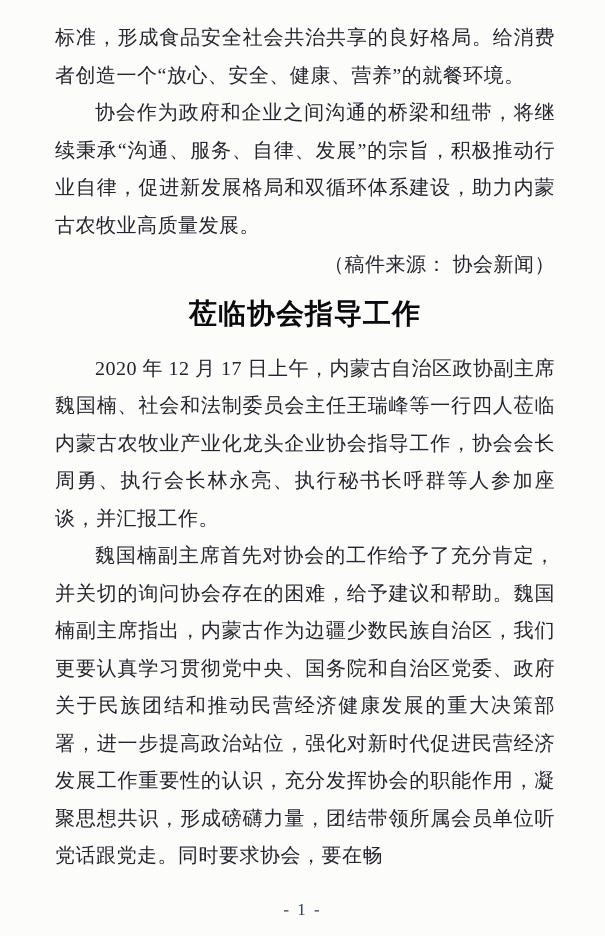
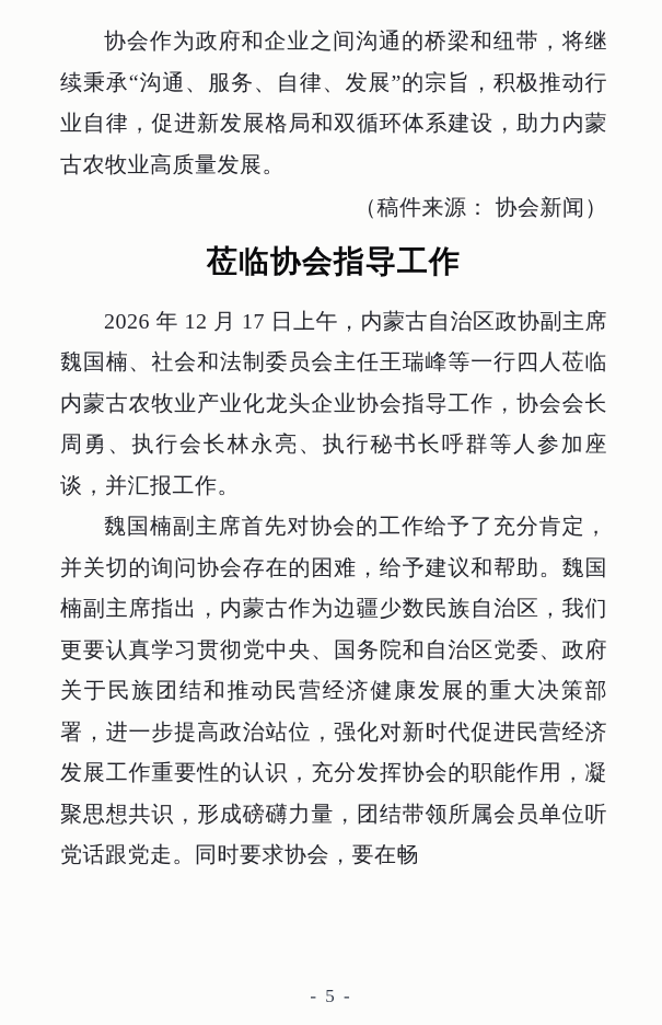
- 标准，形成食品安全社会共治共享的良好格局。给消费者创造一个“放心、安全、健康、营养”的就餐环境。
  协会作为政府和企业之间沟通的桥梁和纽带，将继续秉承“沟通、服务、自律、发展”的宗旨，积极推动行业自律，促进新发展格局和双循环体系建设，助力内蒙古农牧业高质量发展。
  （稿件来源： 协会新闻）
  莅临协会指导工作
- 2020 年 12 月 17 日上午，内蒙古自治区政协副主席魏国楠、社会和法制委员会主任王瑞峰等一行四人莅临内蒙古农牧业产业化龙头企业协会指导工作，协会会长周勇、执行会长林永亮、执行秘书长呼群等人参加座谈，并汇报工作。
+ 2026 年 12 月 17 日上午，内蒙古自治区政协副主席魏国楠、社会和法制委员会主任王瑞峰等一行四人莅临内蒙古农牧业产业化龙头企业协会指导工作，协会会长周勇、执行会长林永亮、执行秘书长呼群等人参加座谈，并汇报工作。
  魏国楠副主席首先对协会的工作给予了充分肯定，并关切的询问协会存在的困难，给予建议和帮助。魏国楠副主席指出，内蒙古作为边疆少数民族自治区，我们更要认真学习贯彻党中央、国务院和自治区党委、政府关于民族团结和推动民营经济健康发展的重大决策部署，进一步提高政治站位，强化对新时代促进民营经济发展工作重要性的认识，充分发挥协会的职能作用，凝聚思想共识，形成磅礴力量，团结带领所属会员单位听党话跟党走。同时要求协会，要在畅
- - 1 -
+ - 5 -
